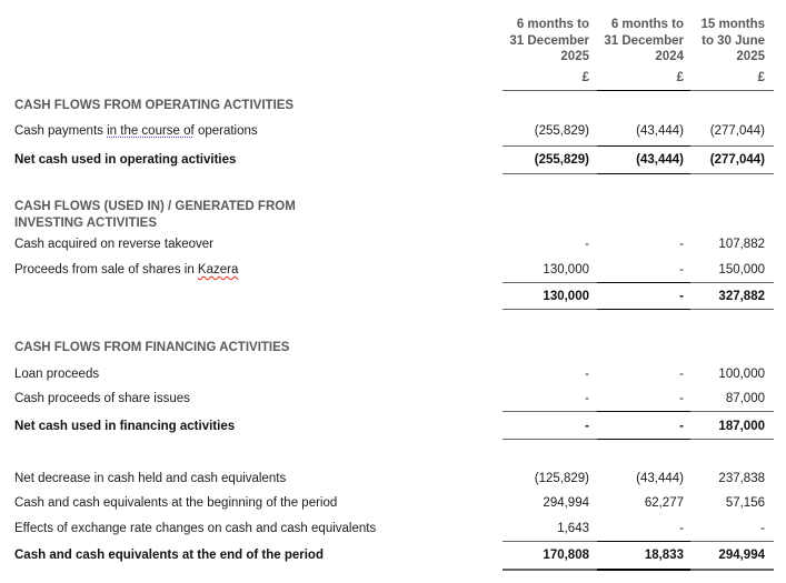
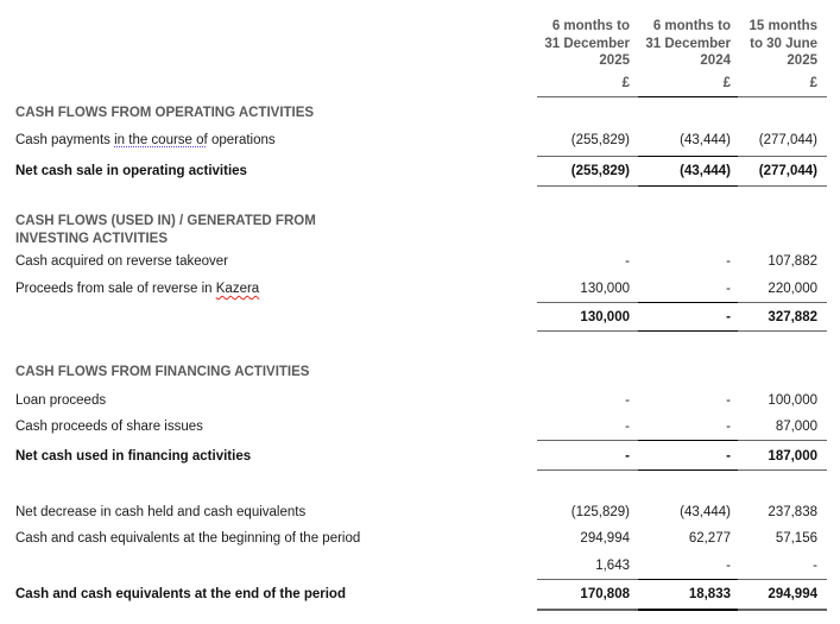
  6 months to
  31 December
  2025
  £
  6 months to
  31 December
  2024
  £
  15 months
  to 30 June
  2025
  £
  CASH FLOWS FROM OPERATING ACTIVITIES
  Cash payments in the course of operations
  (255,829)
  (43,444)
  (277,044)
- Net cash used in operating activities
+ Net cash sale in operating activities
  (255,829)
  (43,444)
  (277,044)
  CASH FLOWS (USED IN) / GENERATED FROM INVESTING ACTIVITIES
  Cash acquired on reverse takeover
  -
  -
  107,882
- Proceeds from sale of shares in Kazera
+ Proceeds from sale of reverse in Kazera
  130,000
  -
- 150,000
+ 220,000
  130,000
  -
  327,882
  CASH FLOWS FROM FINANCING ACTIVITIES
  Loan proceeds
  -
  -
  100,000
  Cash proceeds of share issues
  -
  -
  87,000
  Net cash used in financing activities
  -
  -
  187,000
  Net decrease in cash held and cash equivalents
  (125,829)
  (43,444)
  237,838
  Cash and cash equivalents at the beginning of the period
  294,994
  62,277
  57,156
- Effects of exchange rate changes on cash and cash equivalents
  1,643
  -
  -
  Cash and cash equivalents at the end of the period
  170,808
  18,833
  294,994
